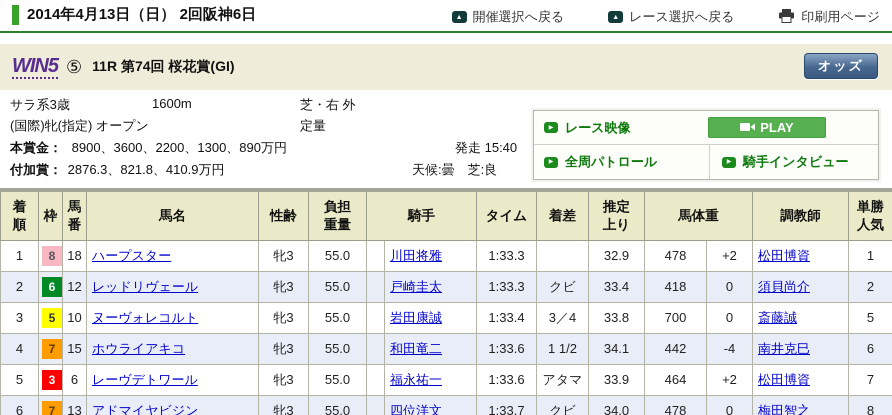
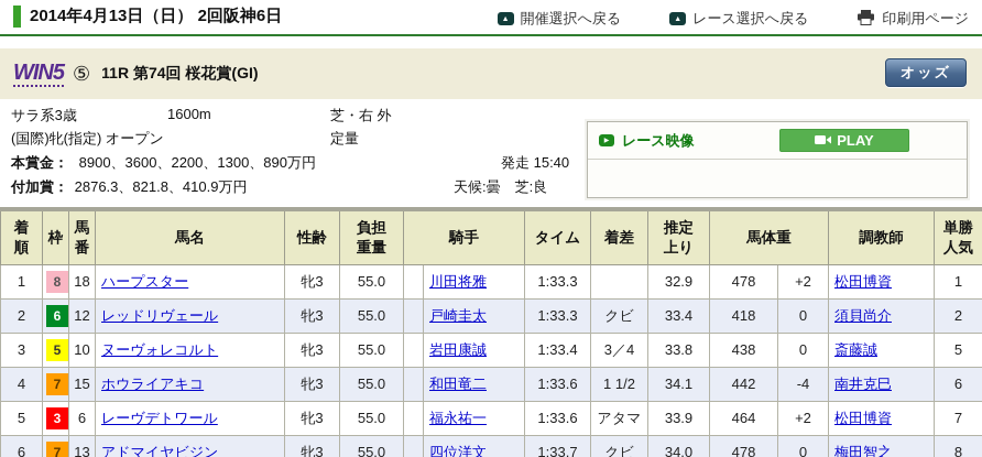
  2014年4月13日（日） 2回阪神6日
  開催選択へ戻る
  レース選択へ戻る
  印刷用ページ
  WIN5
  ⑤
  11R 第74回 桜花賞(GI)
  オッズ
  サラ系3歳
  1600m
  芝・右 外
  (国際)牝(指定) オープン
  定量
  本賞金： 8900、3600、2200、1300、890万円
  発走 15:40
  付加賞： 2876.3、821.8、410.9万円
  天候:曇 芝:良
  レース映像
  PLAY
- 全周パトロール
- 騎手インタビュー
  着 順	枠	馬 番	馬名	性齢	負担 重量	騎手	タイム	着差	推定 上り	馬体重	調教師	単勝 人気
  1	8	18	ハープスター	牝3	55.0		川田将雅	1:33.3		32.9	478	+2	松田博資	1
  2	6	12	レッドリヴェール	牝3	55.0		戸崎圭太	1:33.3	クビ	33.4	418	0	須貝尚介	2
- 3	5	10	ヌーヴォレコルト	牝3	55.0		岩田康誠	1:33.4	3／4	33.8	700	0	斎藤誠	5
+ 3	5	10	ヌーヴォレコルト	牝3	55.0		岩田康誠	1:33.4	3／4	33.8	438	0	斎藤誠	5
  4	7	15	ホウライアキコ	牝3	55.0		和田竜二	1:33.6	1 1/2	34.1	442	-4	南井克巳	6
  5	3	6	レーヴデトワール	牝3	55.0		福永祐一	1:33.6	アタマ	33.9	464	+2	松田博資	7
  6	7	13	アドマイヤビジン	牝3	55.0		四位洋文	1:33.7	クビ	34.0	478	0	梅田智之	8
